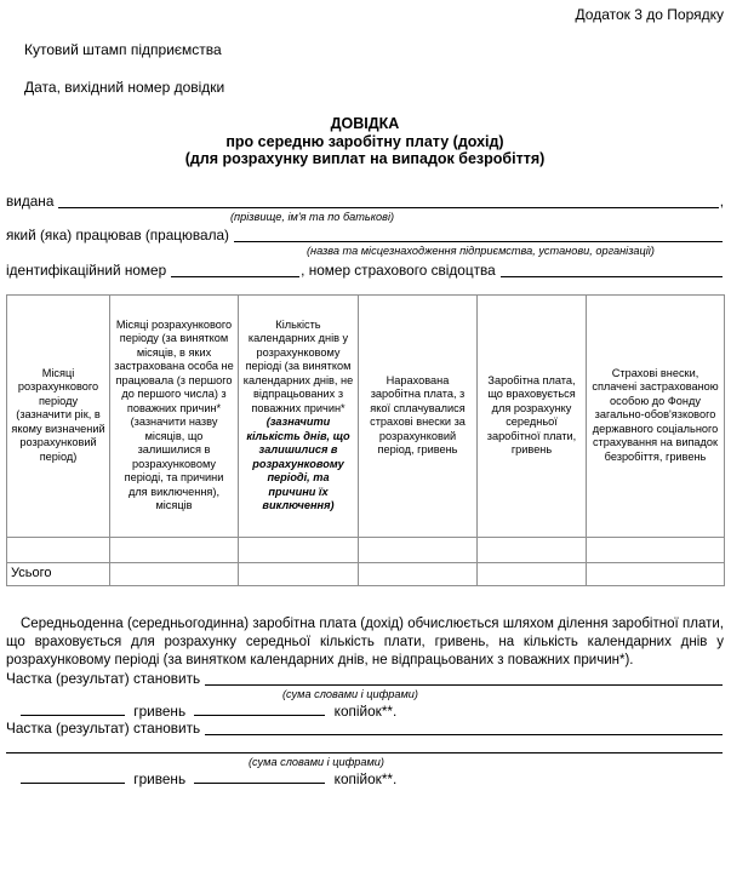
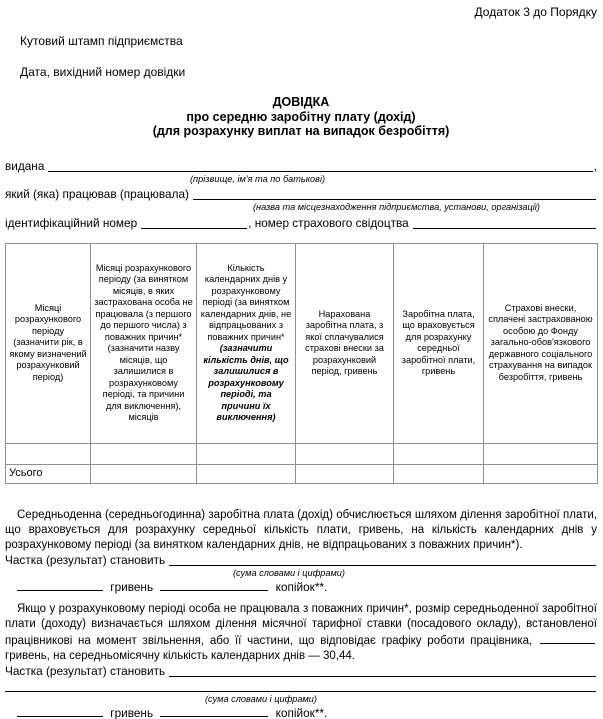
  Додаток 3 до Порядку
  Кутовий штамп підприємства
  Дата, вихідний номер довідки
  ДОВІДКА
  про середню заробітну плату (дохід)
  (для розрахунку виплат на випадок безробіття)
  видана
  ,
  (прізвище, ім'я та по батькові)
  який (яка) працював (працювала)
  (назва та місцезнаходження підприємства, установи, організації)
  ідентифікаційний номер
  , номер страхового свідоцтва
  Місяці розрахункового періоду (зазначити рік, в якому визначений розрахунковий період)	Місяці розрахункового періоду (за винятком місяців, в яких застрахована особа не працювала (з першого до першого числа) з поважних причин* (зазначити назву місяців, що залишилися в розрахунковому періоді, та причини для виключення), місяців	Кількість календарних днів у розрахунковому періоді (за винятком календарних днів, не відпрацьованих з поважних причин* (зазначити кількість днів, що залишилися в розрахунковому періоді, та причини їх виключення)	Нарахована заробітна плата, з якої сплачувалися страхові внески за розрахунковий період, гривень	Заробітна плата, що враховується для розрахунку середньої заробітної плати, гривень	Страхові внески, сплачені застрахованою особою до Фонду загально-обов'язкового державного соціального страхування на випадок безробіття, гривень
  Усього
  Середньоденна (середньогодинна) заробітна плата (дохід) обчислюється шляхом ділення заробітної плати, що враховується для розрахунку середньої кількість плати, гривень, на кількість календарних днів у розрахунковому періоді (за винятком календарних днів, не відпрацьованих з поважних причин*).
  Частка (результат) становить
  (сума словами і цифрами)
  гривень копійок**.
+ Якщо у розрахунковому періоді особа не працювала з поважних причин*, розмір середньоденної заробітної плати (доходу) визначається шляхом ділення місячної тарифної ставки (посадового окладу), встановленої працівникові на момент звільнення, або її частини, що відповідає графіку роботи працівника, гривень, на середньомісячну кількість календарних днів — 30,44.
  Частка (результат) становить
  (сума словами і цифрами)
  гривень копійок**.
